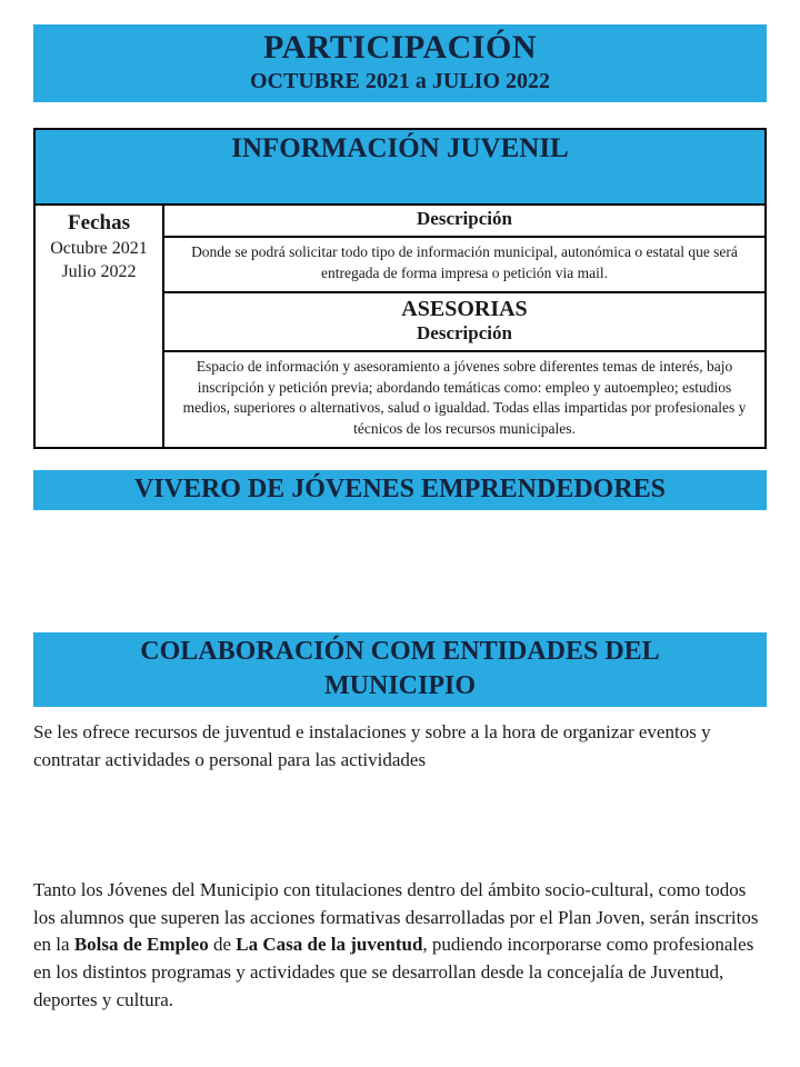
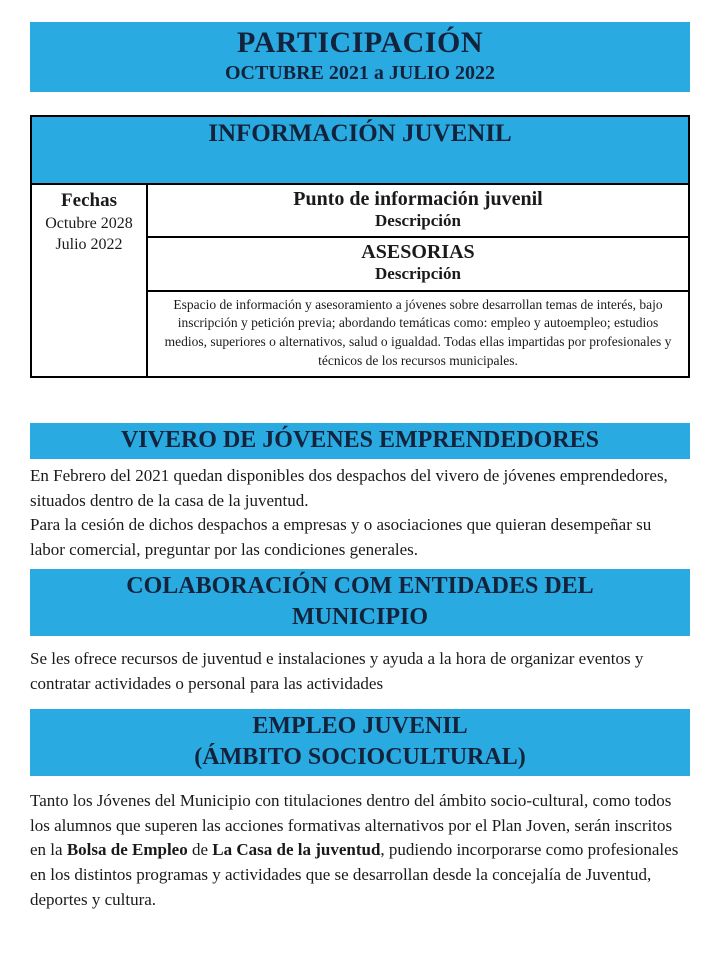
  PARTICIPACIÓN
  OCTUBRE 2021 a JULIO 2022
  INFORMACIÓN JUVENIL
  Fechas
- Octubre 2021
+ Octubre 2028
  Julio 2022
+ Punto de información juvenil
  Descripción
- Donde se podrá solicitar todo tipo de información municipal, autonómica o estatal que será entregada de forma impresa o petición via mail.
  ASESORIAS
  Descripción
- Espacio de información y asesoramiento a jóvenes sobre diferentes temas de interés, bajo inscripción y petición previa; abordando temáticas como: empleo y autoempleo; estudios medios, superiores o alternativos, salud o igualdad. Todas ellas impartidas por profesionales y técnicos de los recursos municipales.
+ Espacio de información y asesoramiento a jóvenes sobre desarrollan temas de interés, bajo inscripción y petición previa; abordando temáticas como: empleo y autoempleo; estudios medios, superiores o alternativos, salud o igualdad. Todas ellas impartidas por profesionales y técnicos de los recursos municipales.
  VIVERO DE JÓVENES EMPRENDEDORES
+ En Febrero del 2021 quedan disponibles dos despachos del vivero de jóvenes emprendedores, situados dentro de la casa de la juventud.
+ Para la cesión de dichos despachos a empresas y o asociaciones que quieran desempeñar su labor comercial, preguntar por las condiciones generales.
  COLABORACIÓN COM ENTIDADES DEL
  MUNICIPIO
- Se les ofrece recursos de juventud e instalaciones y sobre a la hora de organizar eventos y contratar actividades o personal para las actividades
+ Se les ofrece recursos de juventud e instalaciones y ayuda a la hora de organizar eventos y contratar actividades o personal para las actividades
+ EMPLEO JUVENIL
+ (ÁMBITO SOCIOCULTURAL)
- Tanto los Jóvenes del Municipio con titulaciones dentro del ámbito socio-cultural, como todos los alumnos que superen las acciones formativas desarrolladas por el Plan Joven, serán inscritos en la Bolsa de Empleo de La Casa de la juventud, pudiendo incorporarse como profesionales en los distintos programas y actividades que se desarrollan desde la concejalía de Juventud, deportes y cultura.
+ Tanto los Jóvenes del Municipio con titulaciones dentro del ámbito socio-cultural, como todos los alumnos que superen las acciones formativas alternativos por el Plan Joven, serán inscritos en la Bolsa de Empleo de La Casa de la juventud, pudiendo incorporarse como profesionales en los distintos programas y actividades que se desarrollan desde la concejalía de Juventud, deportes y cultura.
